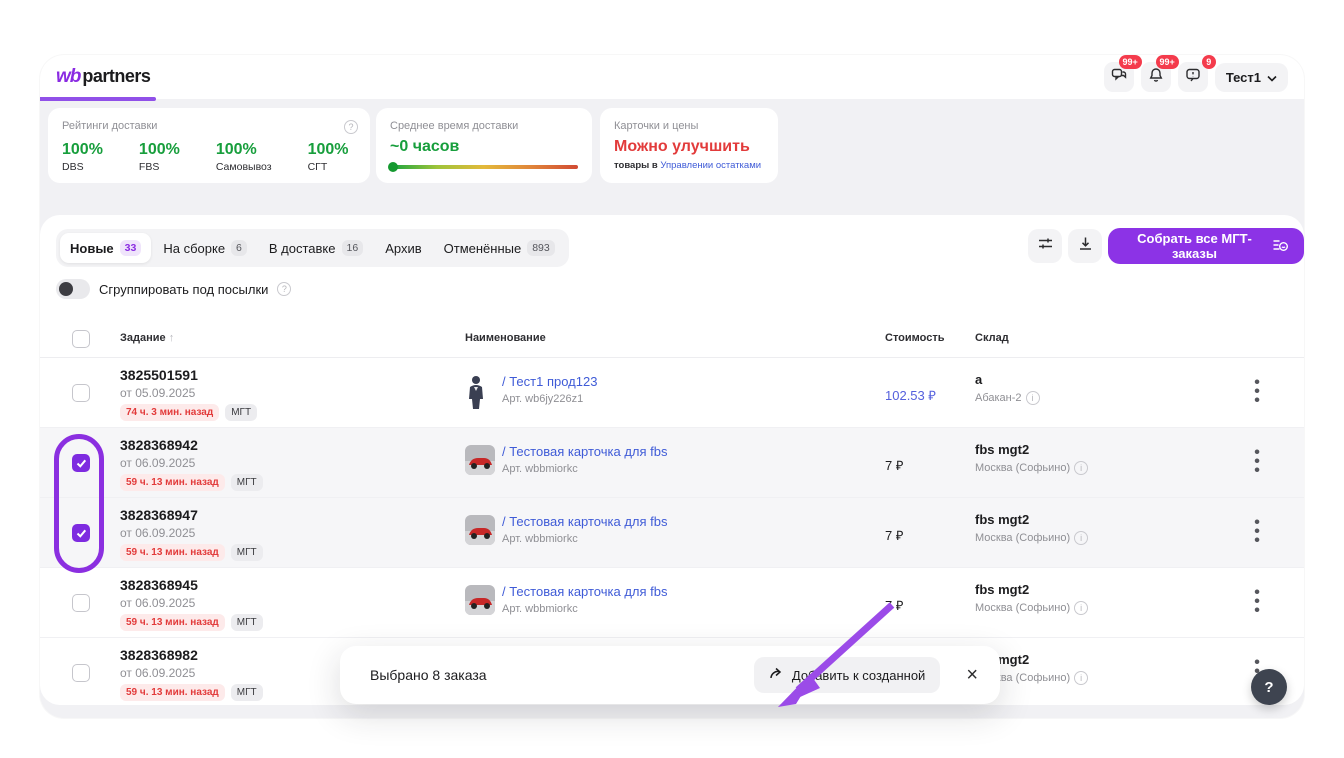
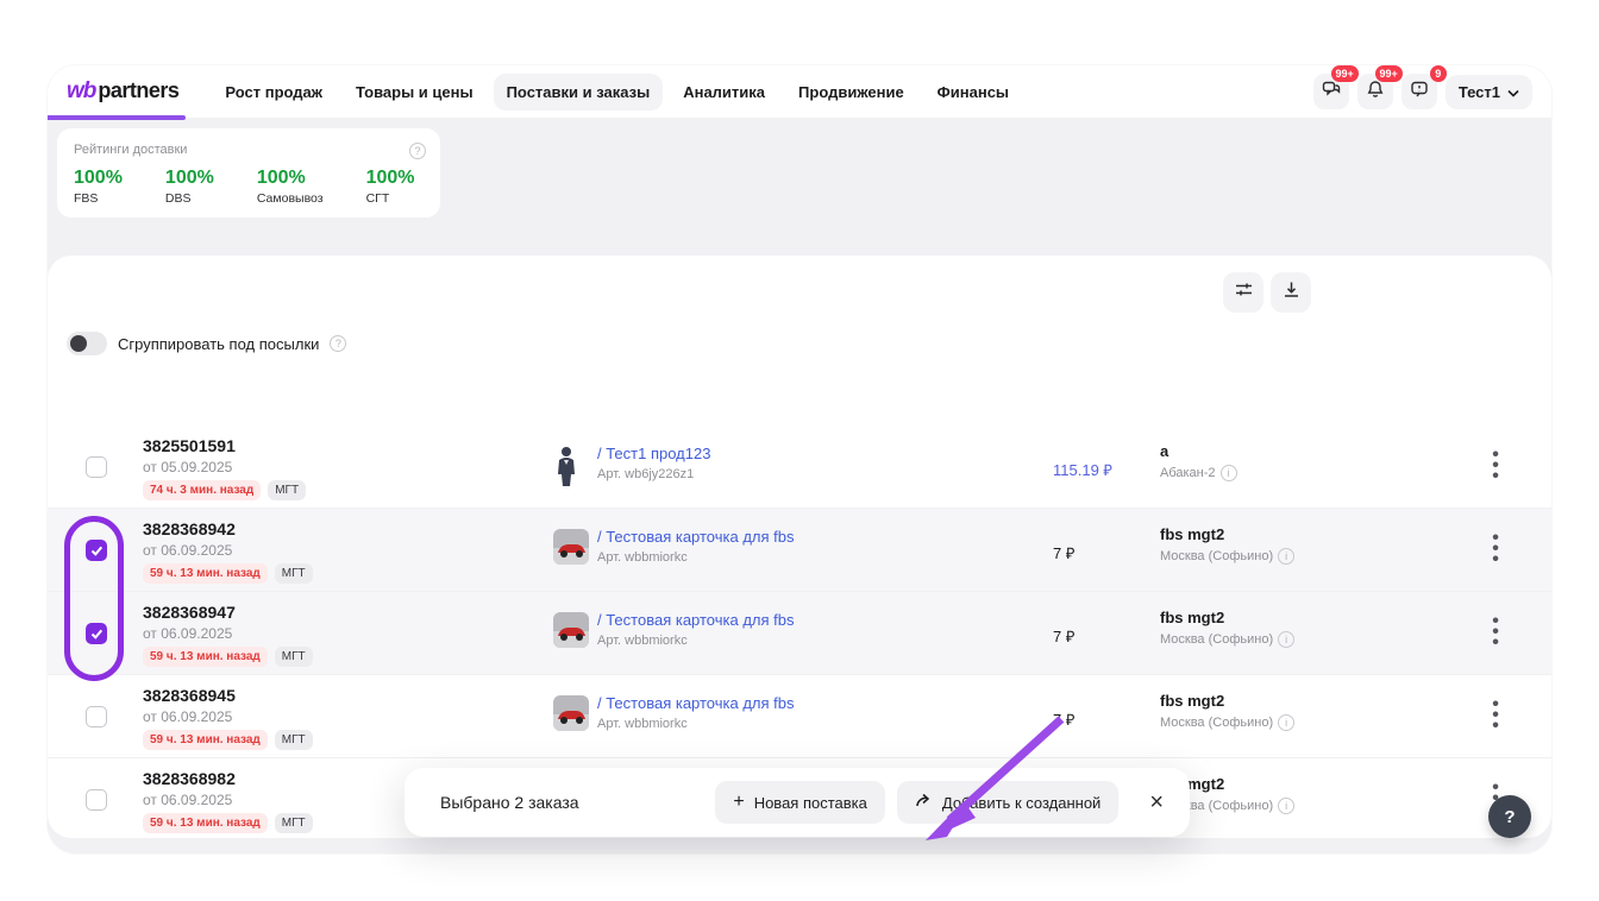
  wb
  partners
+ Рост продаж
+ Товары и цены
+ Поставки и заказы
+ Аналитика
+ Продвижение
+ Финансы
  99+
  99+
  9
  Тест1
  Рейтинги доставки
  ?
  100%
- DBS
+ FBS
  100%
- FBS
+ DBS
  100%
  Самовывоз
  100%
  СГТ
- Среднее время доставки
- ~0 часов
- Карточки и цены
- Можно улучшить
- товары в Управлении остатками
- Новые
- 33
- На сборке
- 6
- В доставке
- 16
- Архив
- Отменённые
- 893
- Собрать все МГТ-заказы
  Сгруппировать под посылки
  ?
- Задание ↑
- Наименование
- Стоимость
- Склад
  3825501591
  от 05.09.2025
  74 ч. 3 мин. назад
  МГТ
  / Тест1 прод123
  Арт. wb6jy226z1
- 102.53 ₽
+ 115.19 ₽
  a
  Абакан-2
  i
  •
  •
  •
  3828368942
  от 06.09.2025
  59 ч. 13 мин. назад
  МГТ
  / Тестовая карточка для fbs
  Арт. wbbmiorkc
  7 ₽
  fbs mgt2
  Москва (Софьино)
  i
  •
  •
  •
  3828368947
  от 06.09.2025
  59 ч. 13 мин. назад
  МГТ
  / Тестовая карточка для fbs
  Арт. wbbmiorkc
  7 ₽
  fbs mgt2
  Москва (Софьино)
  i
  •
  •
  •
  3828368945
  от 06.09.2025
  59 ч. 13 мин. назад
  МГТ
  / Тестовая карточка для fbs
  Арт. wbbmiorkc
  fbs mgt2
  Москва (Софьино)
  i
  •
  •
  •
  3828368982
  от 06.09.2025
  59 ч. 13 мин. назад
  МГТ
  ва (Софьино)
  i
  •
  •
- Выбрано 8 заказа
+ Выбрано 2 заказа
+ +
+ Новая поставка
  Довить к созданной
  ×
  ?
